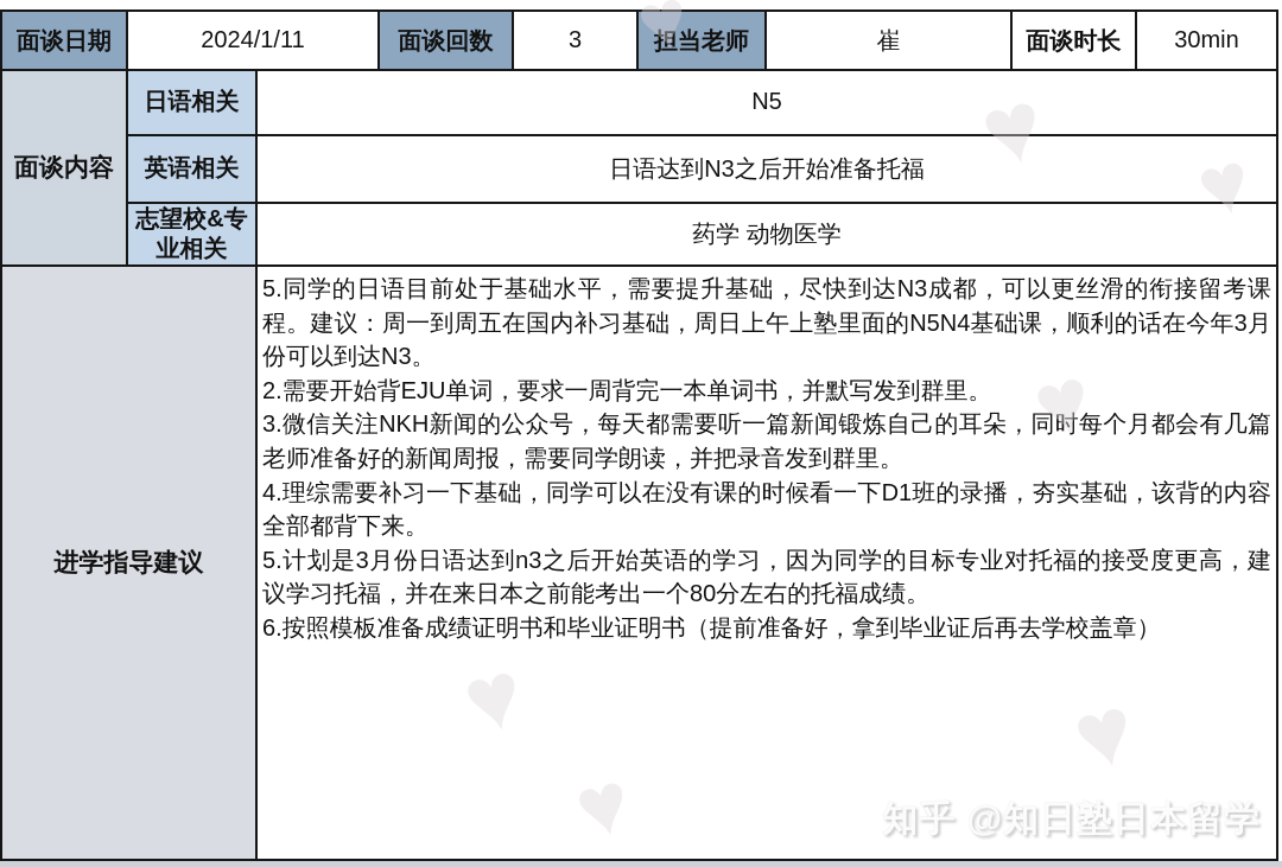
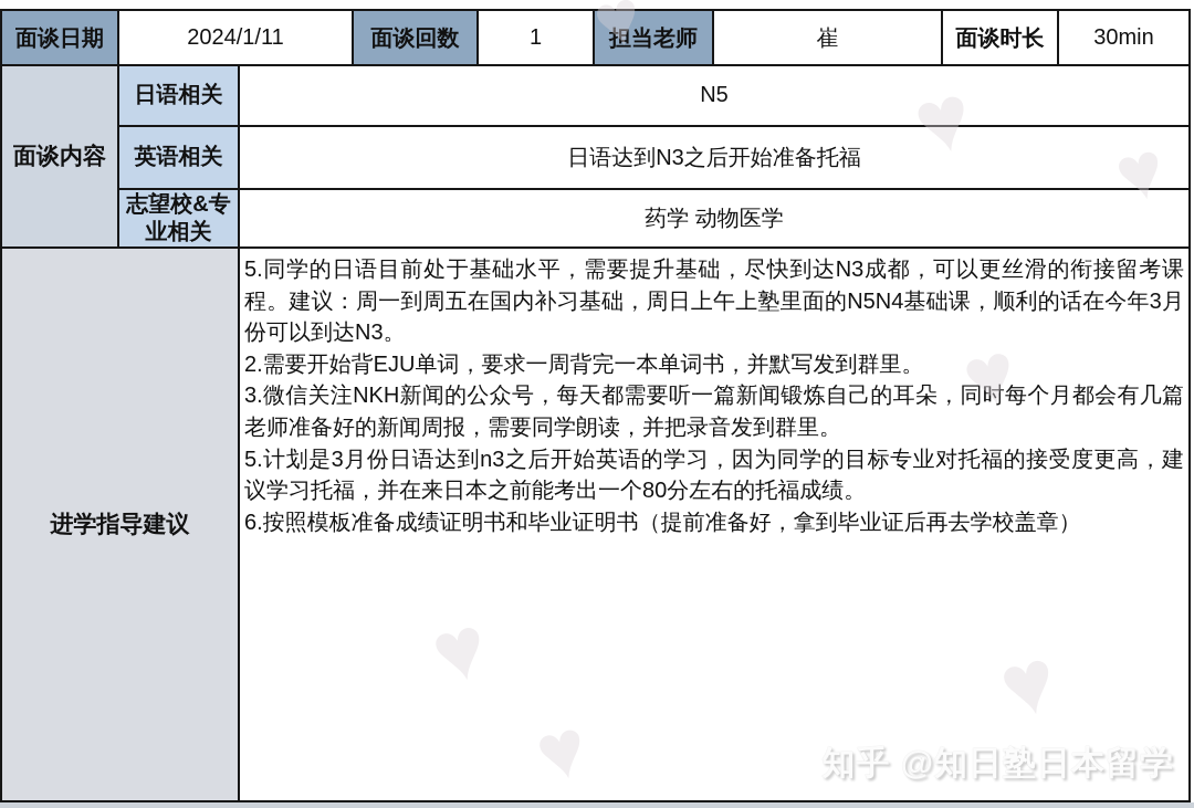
  面谈日期
  2024/1/11
  面谈回数
- 3
+ 1
  担当老师
  崔
  面谈时长
  30min
  面谈内容
  日语相关
  N5
  英语相关
  日语达到N3之后开始准备托福
  志望校&专业相关
  药学 动物医学
  进学指导建议
  5.同学的日语目前处于基础水平，需要提升基础，尽快到达N3成都，可以更丝滑的衔接留考课程。建议：周一到周五在国内补习基础，周日上午上塾里面的N5N4基础课，顺利的话在今年3月份可以到达N3。
  2.需要开始背EJU单词，要求一周背完一本单词书，并默写发到群里。
  3.微信关注NKH新闻的公众号，每天都需要听一篇新闻锻炼自己的耳朵，同时每个月都会有几篇老师准备好的新闻周报，需要同学朗读，并把录音发到群里。
- 4.理综需要补习一下基础，同学可以在没有课的时候看一下D1班的录播，夯实基础，该背的内容全部都背下来。
  5.计划是3月份日语达到n3之后开始英语的学习，因为同学的目标专业对托福的接受度更高，建议学习托福，并在来日本之前能考出一个80分左右的托福成绩。
  6.按照模板准备成绩证明书和毕业证明书（提前准备好，拿到毕业证后再去学校盖章）
  知乎 @知日塾日本留学
